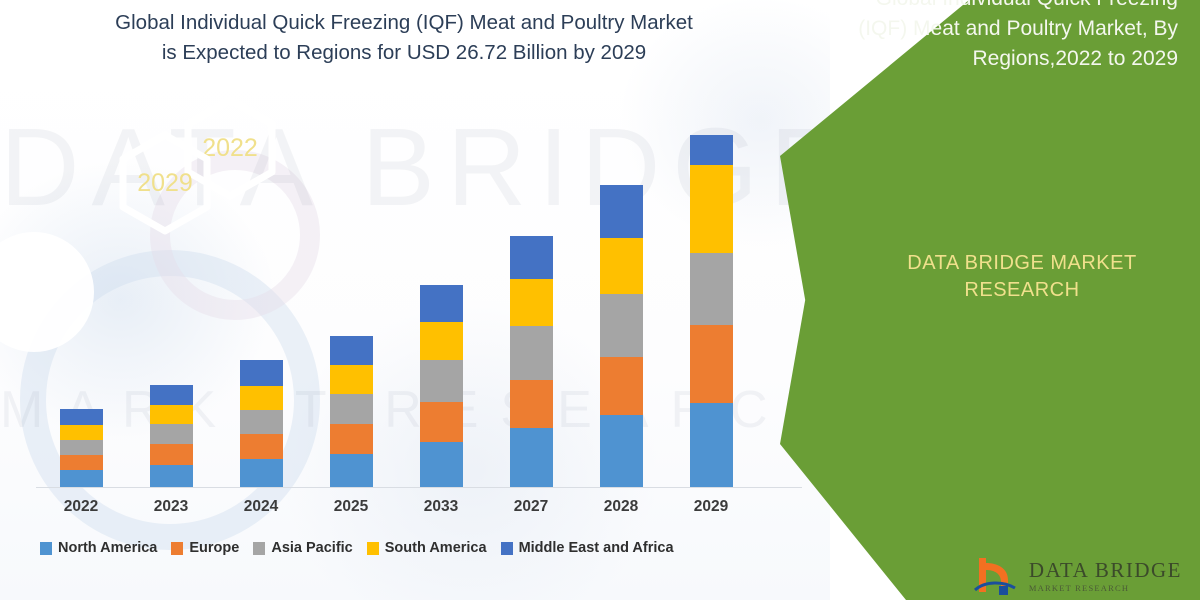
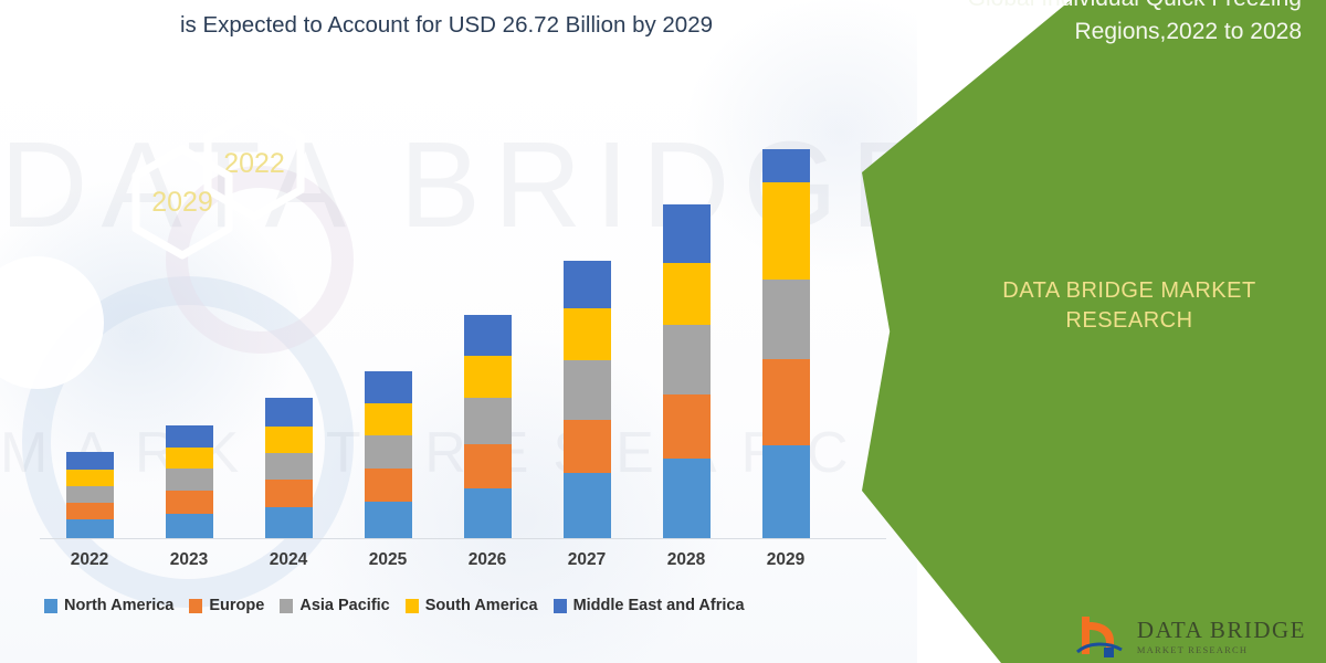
  DAA BRID
- Global Individual Quick Freezing (IQF) Meat and Poultry Market
- is Expected to Regions for USD 26.72 Billion by 2029
+ is Expected to Account for USD 26.72 Billion by 2029
  2022
  2023
  2024
  2025
- 2033
+ 2026
  2027
  2028
  2029
  North America
  Europe
  Asia Pacific
  South America
  Middle East and Africa
- (IQF) Meat and Poultry Market, By
- Regions,2022 to 2029
+ Regions,2022 to 2028
  2022
  2029
  DATA BRIDGE MARKET
  RESEARCH
  DATA BRIDGE
  MARKET RESEARCH
